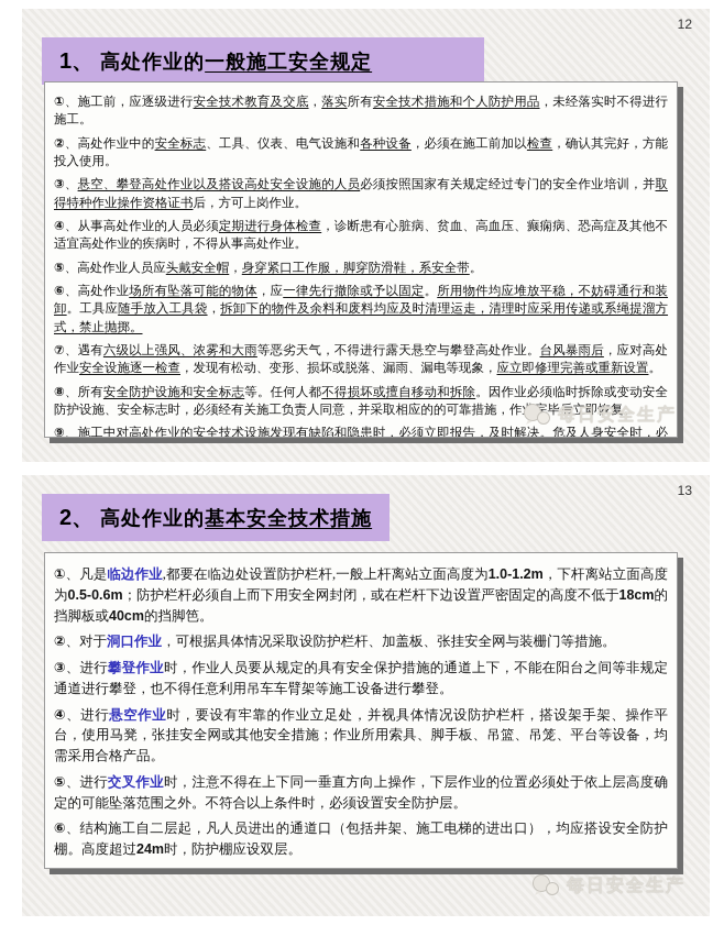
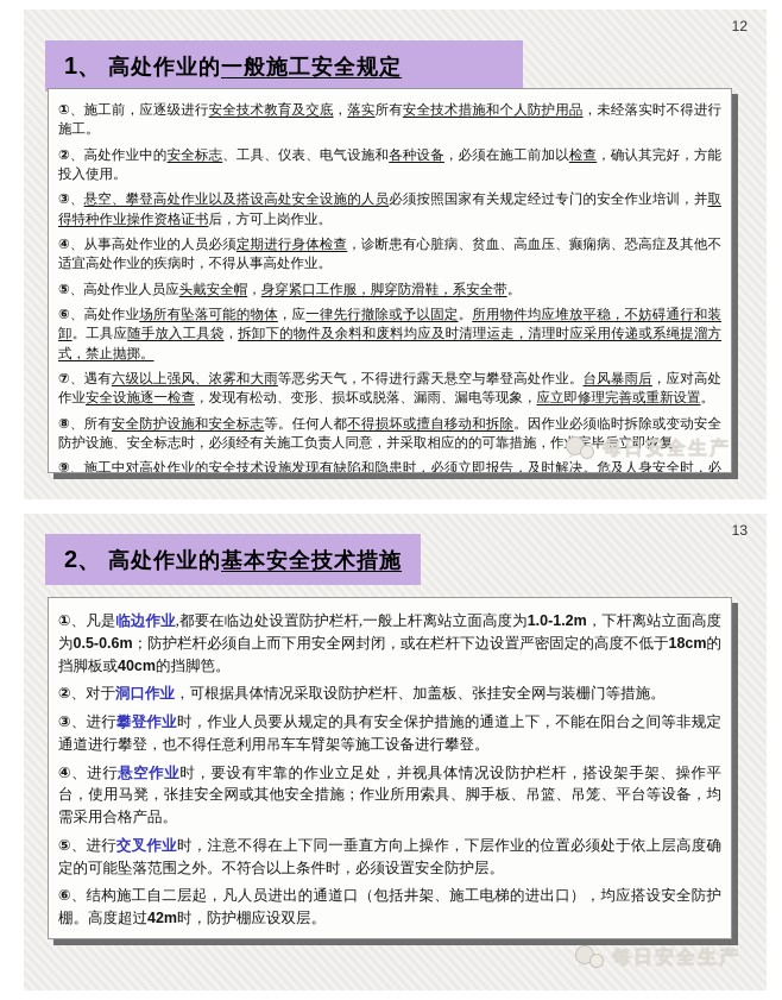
  12
  1、 高处作业的一般施工安全规定
  ①、施工前，应逐级进行安全技术教育及交底，落实所有安全技术措施和个人防护用品，未经落实时不得进行施工。
  ②、高处作业中的安全标志、工具、仪表、电气设施和各种设备，必须在施工前加以检查，确认其完好，方能投入使用。
  ③、悬空、攀登高处作业以及搭设高处安全设施的人员必须按照国家有关规定经过专门的安全作业培训，并取得特种作业操作资格证书后，方可上岗作业。
  ④、从事高处作业的人员必须定期进行身体检查，诊断患有心脏病、贫血、高血压、癫痫病、恐高症及其他不适宜高处作业的疾病时，不得从事高处作业。
  ⑤、高处作业人员应头戴安全帽，身穿紧口工作服，脚穿防滑鞋，系安全带。
  ⑥、高处作业场所有坠落可能的物体，应一律先行撤除或予以固定。所用物件均应堆放平稳，不妨碍通行和装卸。工具应随手放入工具袋，拆卸下的物件及余料和废料均应及时清理运走，清理时应采用传递或系绳提溜方式，禁止抛掷。
  ⑦、遇有六级以上强风、浓雾和大雨等恶劣天气，不得进行露天悬空与攀登高处作业。台风暴雨后，应对高处作业安全设施逐一检查，发现有松动、变形、损坏或脱落、漏雨、漏电等现象，应立即修理完善或重新设置。
  ⑧、所有安全防护设施和安全标志等。任何人都不得损坏或擅自移动和拆除。因作业必须临时拆除或变动安全防护设施、安全标志时，必须经有关施工负责人同意，并采取相应的的可靠措施，作完毕后立即恢复。
  ⑨、施工中对高处作业的安全技术设施发现有缺陷和隐患时，必须立即报告，及时解决。危及人身安全时，必
  每日安全生产
  13
  2、 高处作业的基本安全技术措施
  ①、凡是临边作业,都要在临边处设置防护栏杆,一般上杆离站立面高度为1.0-1.2m，下杆离站立面高度为0.5-0.6m；防护栏杆必须自上而下用安全网封闭，或在栏杆下边设置严密固定的高度不低于18cm的挡脚板或40cm的挡脚笆。
  ②、对于洞口作业，可根据具体情况采取设防护栏杆、加盖板、张挂安全网与装栅门等措施。
  ③、进行攀登作业时，作业人员要从规定的具有安全保护措施的通道上下，不能在阳台之间等非规定通道进行攀登，也不得任意利用吊车车臂架等施工设备进行攀登。
  ④、进行悬空作业时，要设有牢靠的作业立足处，并视具体情况设防护栏杆，搭设架手架、操作平台，使用马凳，张挂安全网或其他安全措施；作业所用索具、脚手板、吊篮、吊笼、平台等设备，均需采用合格产品。
  ⑤、进行交叉作业时，注意不得在上下同一垂直方向上操作，下层作业的位置必须处于依上层高度确定的可能坠落范围之外。不符合以上条件时，必须设置安全防护层。
- ⑥、结构施工自二层起，凡人员进出的通道口（包括井架、施工电梯的进出口），均应搭设安全防护棚。高度超过24m时，防护棚应设双层。
+ ⑥、结构施工自二层起，凡人员进出的通道口（包括井架、施工电梯的进出口），均应搭设安全防护棚。高度超过42m时，防护棚应设双层。
  每日安全生产
